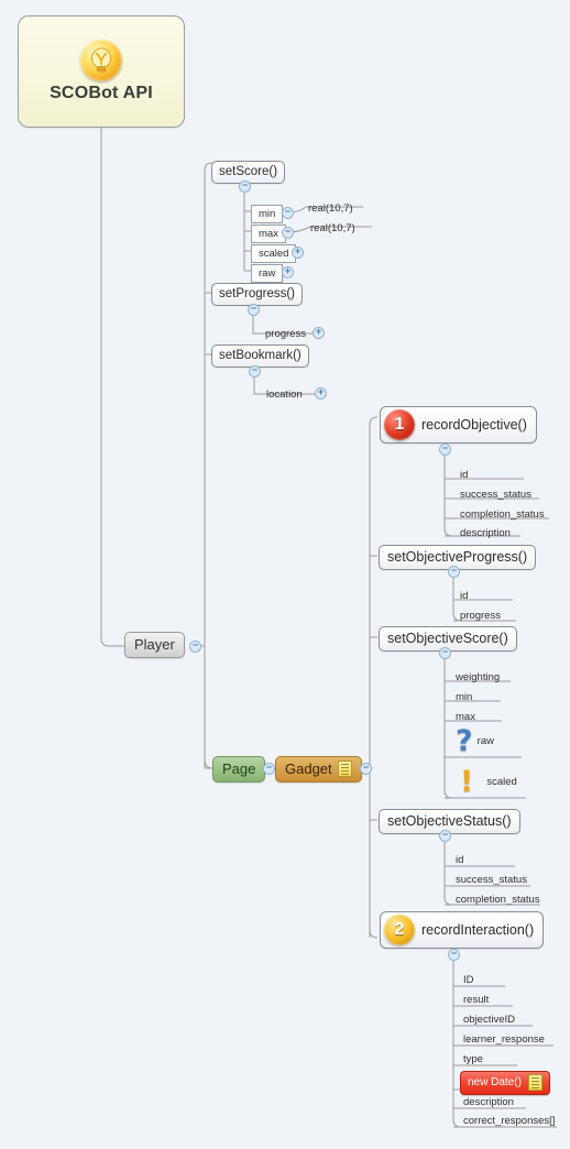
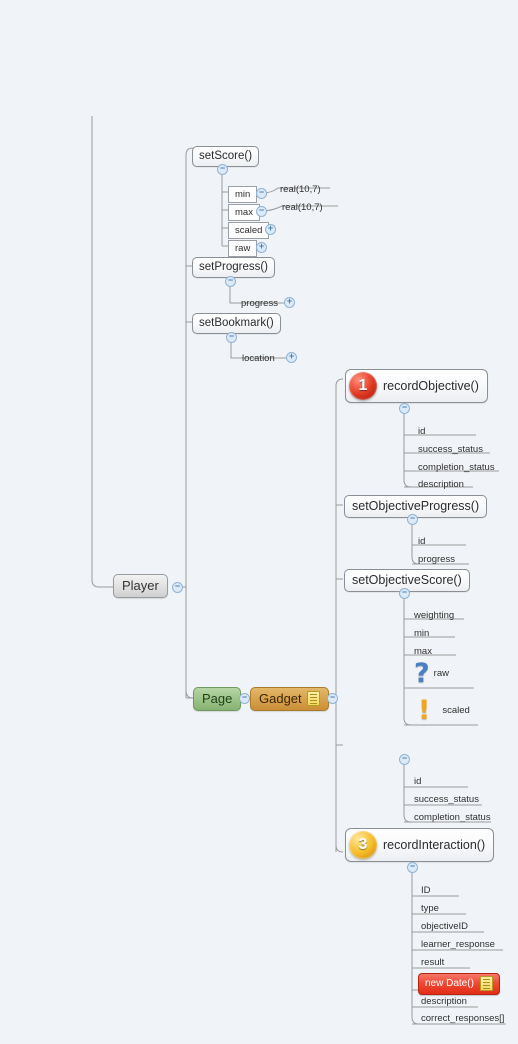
- SCOBot API
  Player
  −
  Page
  −
  Gadget
  −
  setScore()
  −
  min
  −
  real(10,7)
  max
  −
  real(10,7)
  scaled
  +
  raw
  +
  setProgress()
  −
  progress
  +
  setBookmark()
  −
  location
  +
  1
  recordObjective()
  −
  id
  success_status
  completion_status
  description
  setObjectiveProgress()
  −
  id
  progress
  setObjectiveScore()
  −
  weighting
  min
  max
  ?
  raw
  !
  scaled
- setObjectiveStatus()
  −
  id
  success_status
  completion_status
- 2
+ 3
  recordInteraction()
  −
  ID
- result
+ type
  objectiveID
  learner_response
- type
+ result
  new Date()
  description
  correct_responses[]
